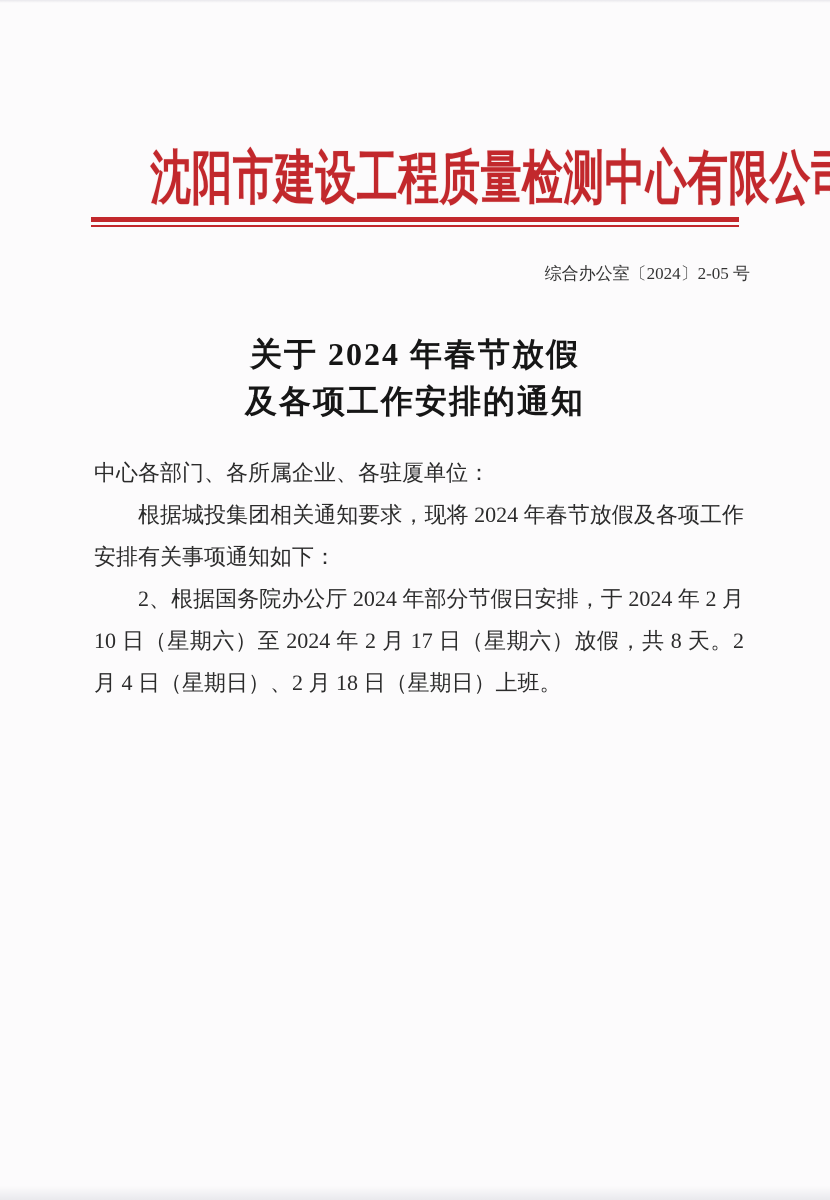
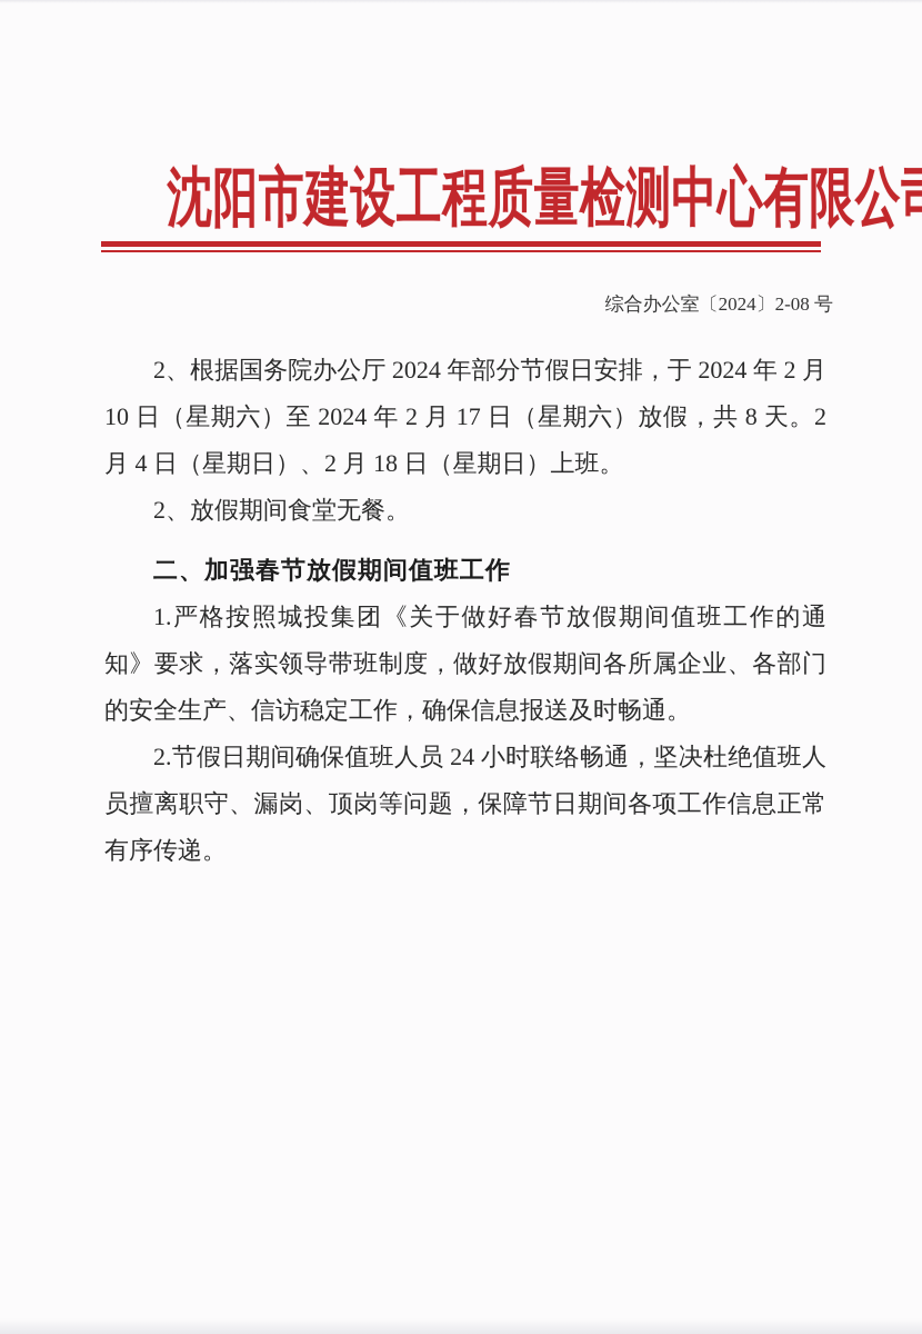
  沈阳市建设工程质量检测中心有限公
- 综合办公室〔2024〕2-05 号
+ 综合办公室〔2024〕2-08 号
- 关于 2024 年春节放假
- 及各项工作安排的通知
- 中心各部门、各所属企业、各驻厦单位：
- 根据城投集团相关通知要求，现将 2024 年春节放假及各项工作安排有关事项通知如下：
  2、根据国务院办公厅 2024 年部分节假日安排，于 2024 年 2 月 10 日（星期六）至 2024 年 2 月 17 日（星期六）放假，共 8 天。2 月 4 日（星期日）、2 月 18 日（星期日）上班。
+ 2、放假期间食堂无餐。
+ 二、加强春节放假期间值班工作
+ 1.严格按照城投集团《关于做好春节放假期间值班工作的通知》要求，落实领导带班制度，做好放假期间各所属企业、各部门的安全生产、信访稳定工作，确保信息报送及时畅通。
+ 2.节假日期间确保值班人员 24 小时联络畅通，坚决杜绝值班人员擅离职守、漏岗、顶岗等问题，保障节日期间各项工作信息正常有序传递。
